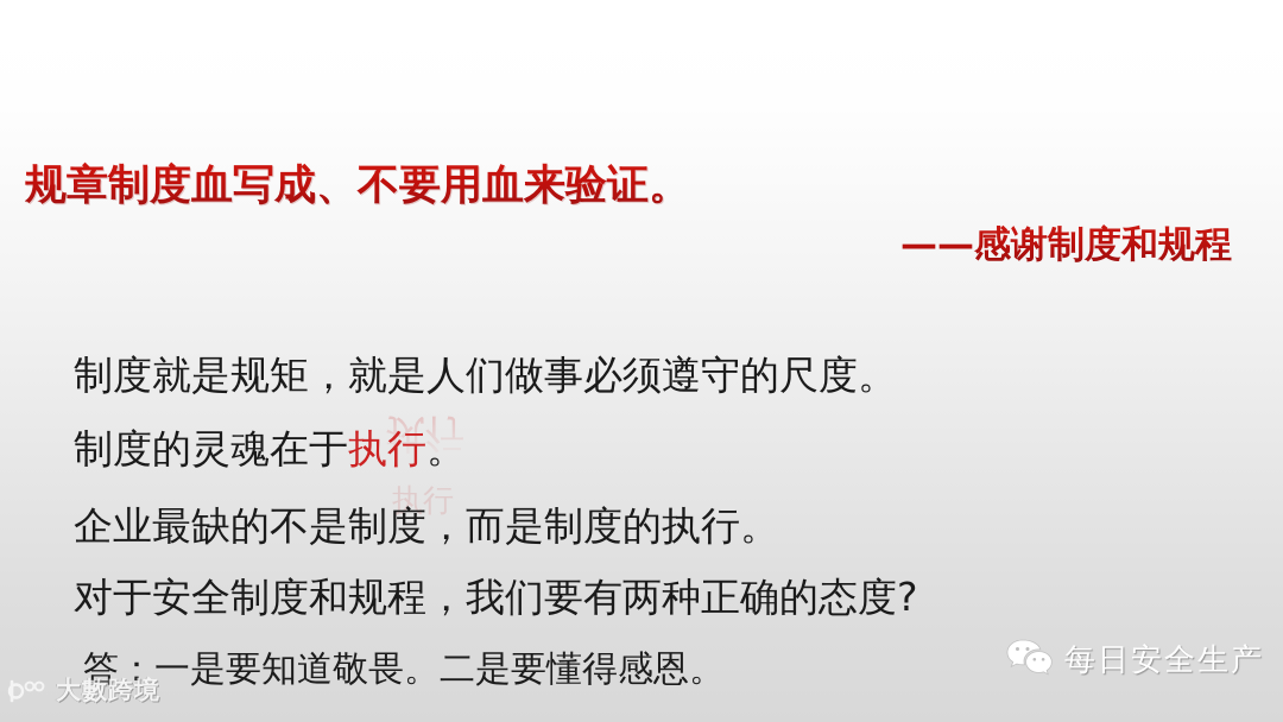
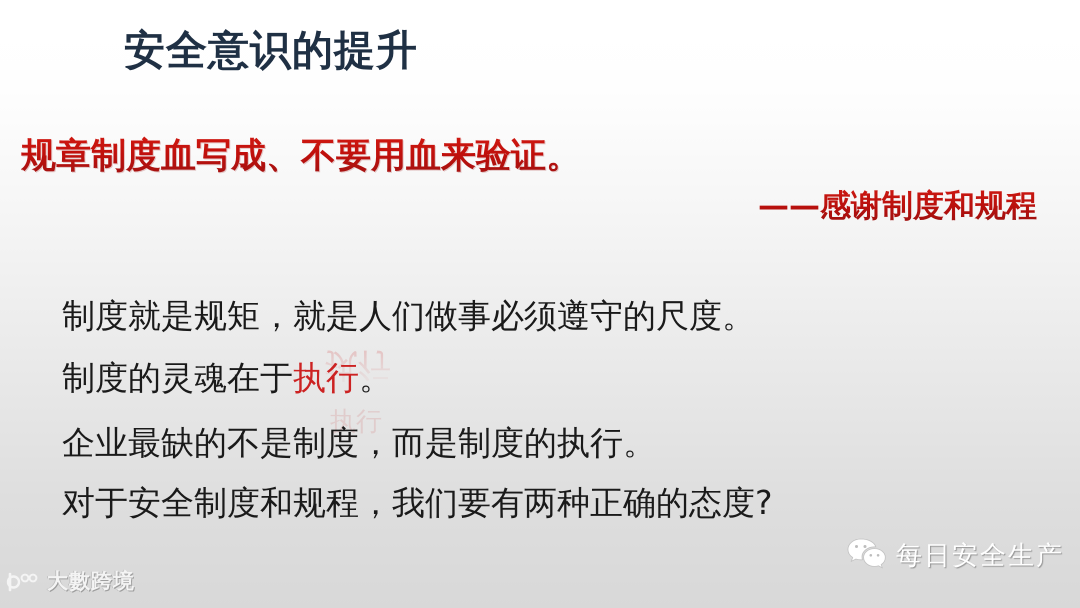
+ 安全意识的提升
  规章制度血写成、不要用血来验证。
  ——感谢制度和规程
  制度就是规矩，就是人们做事必须遵守的尺度。
  制度的灵魂在于执行。
  执行
  企业最缺的不是制度，而是制度的执行。
  对于安全制度和规程，我们要有两种正确的态度?
- 答：一是要知道敬畏。二是要懂得感恩。
  大數跨境
  每日安全生产
